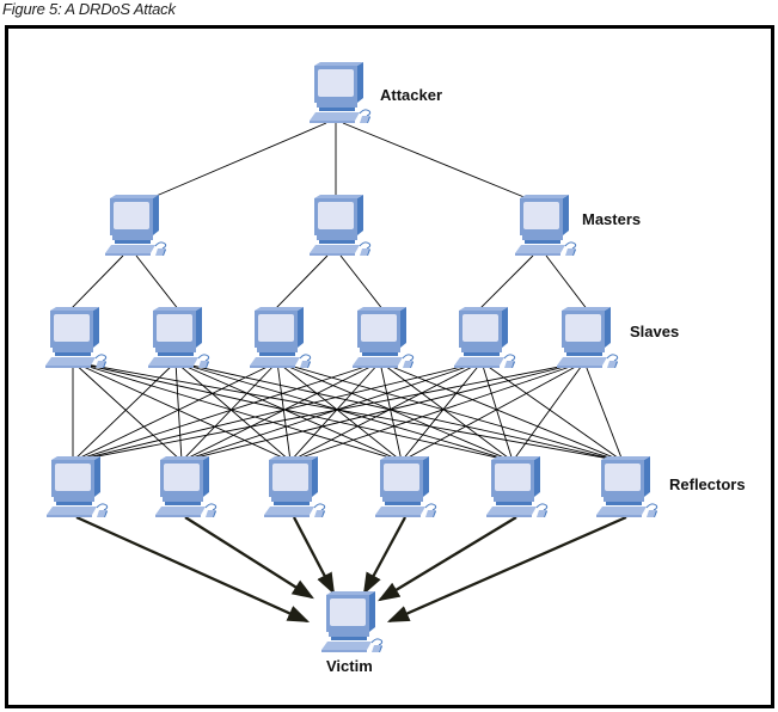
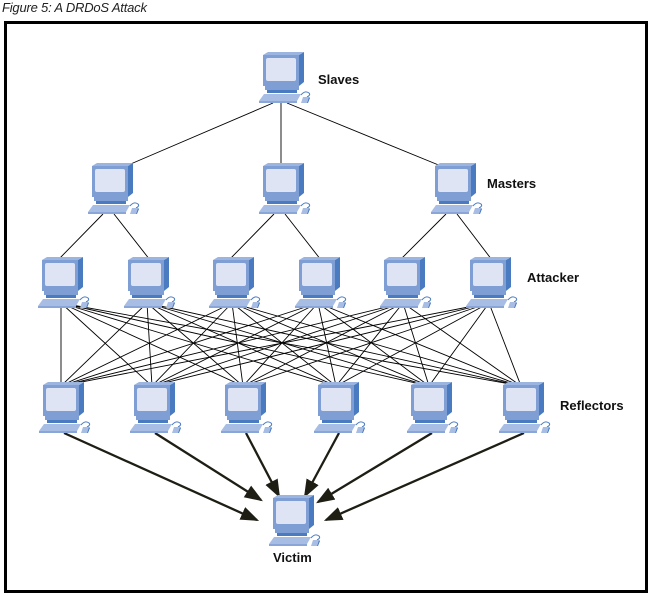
  Figure 5: A DRDoS Attack
- Attacker
+ Slaves
  Masters
- Slaves
+ Attacker
  Reflectors
  Victim
